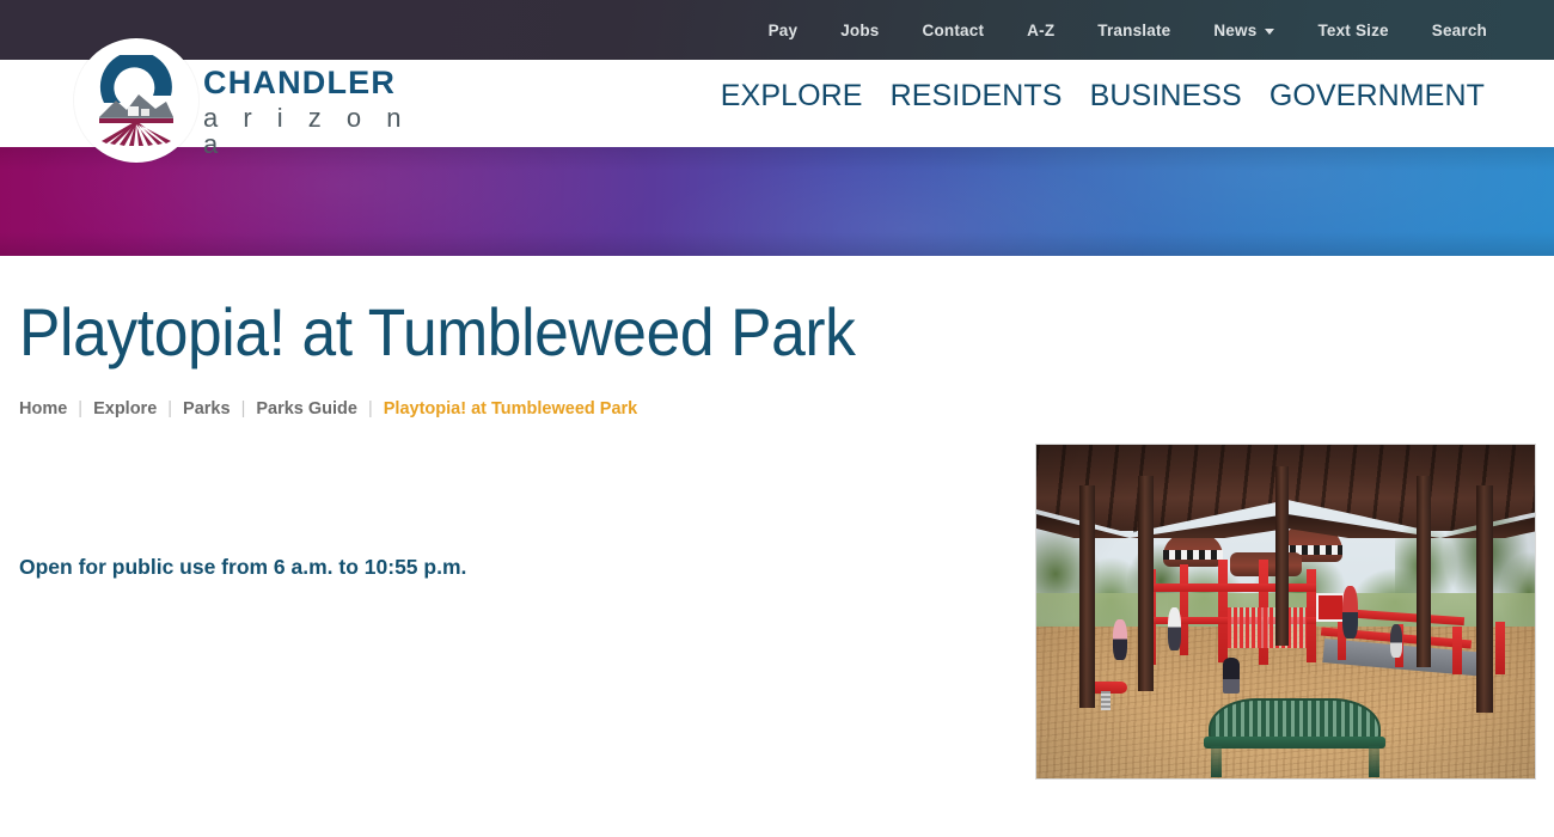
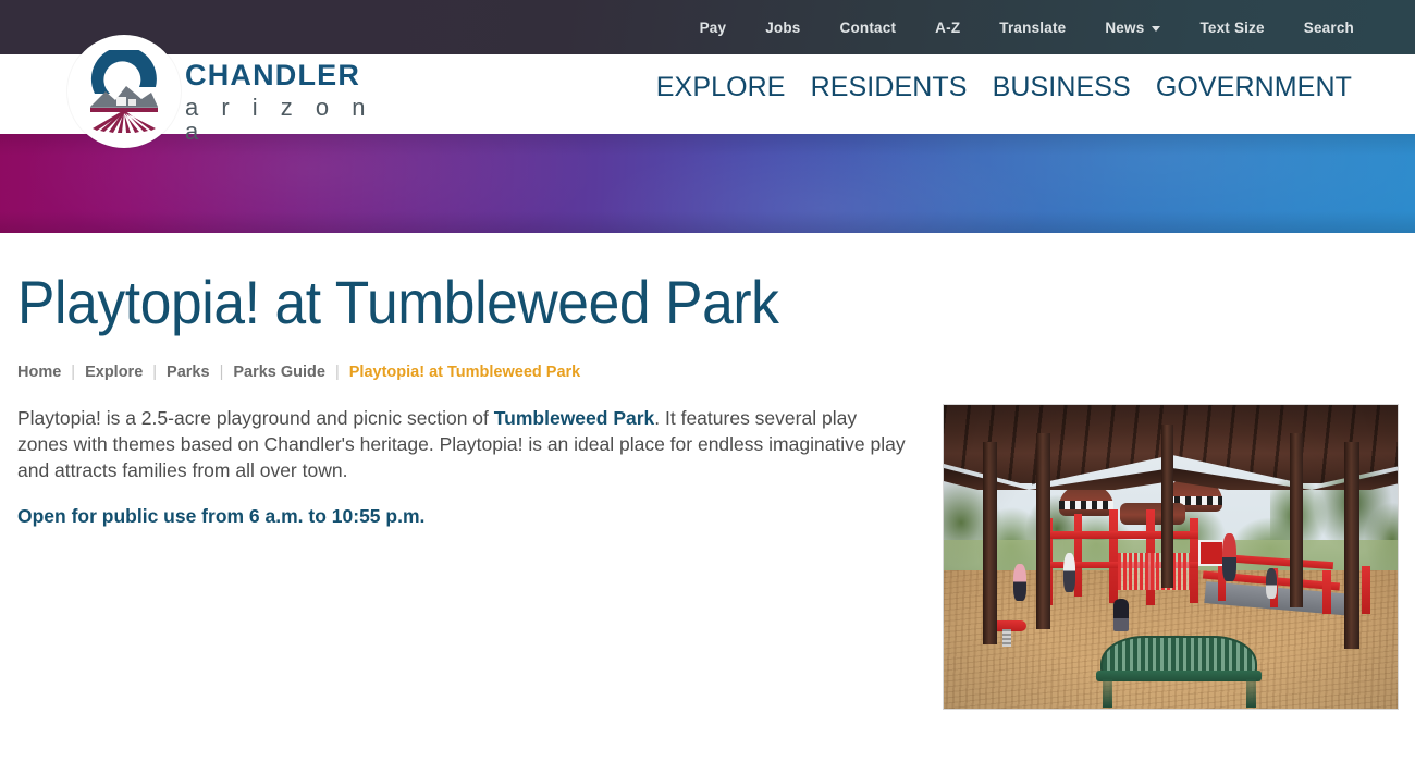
  Pay
  Jobs
  Contact
  A-Z
  Translate
  News
  Text Size
  Search
  EXPLORE
  RESIDENTS
  BUSINESS
  GOVERNMENT
  CHANDLER
  a r i z o n a
  Playtopia! at Tumbleweed Park
  Home
  |
  Explore
  |
  Parks
  |
  Parks Guide
  |
  Playtopia! at Tumbleweed Park
+ Playtopia! is a 2.5-acre playground and picnic section of Tumbleweed Park. It features several play zones with themes based on Chandler's heritage. Playtopia! is an ideal place for endless imaginative play and attracts families from all over town.
  Open for public use from 6 a.m. to 10:55 p.m.
